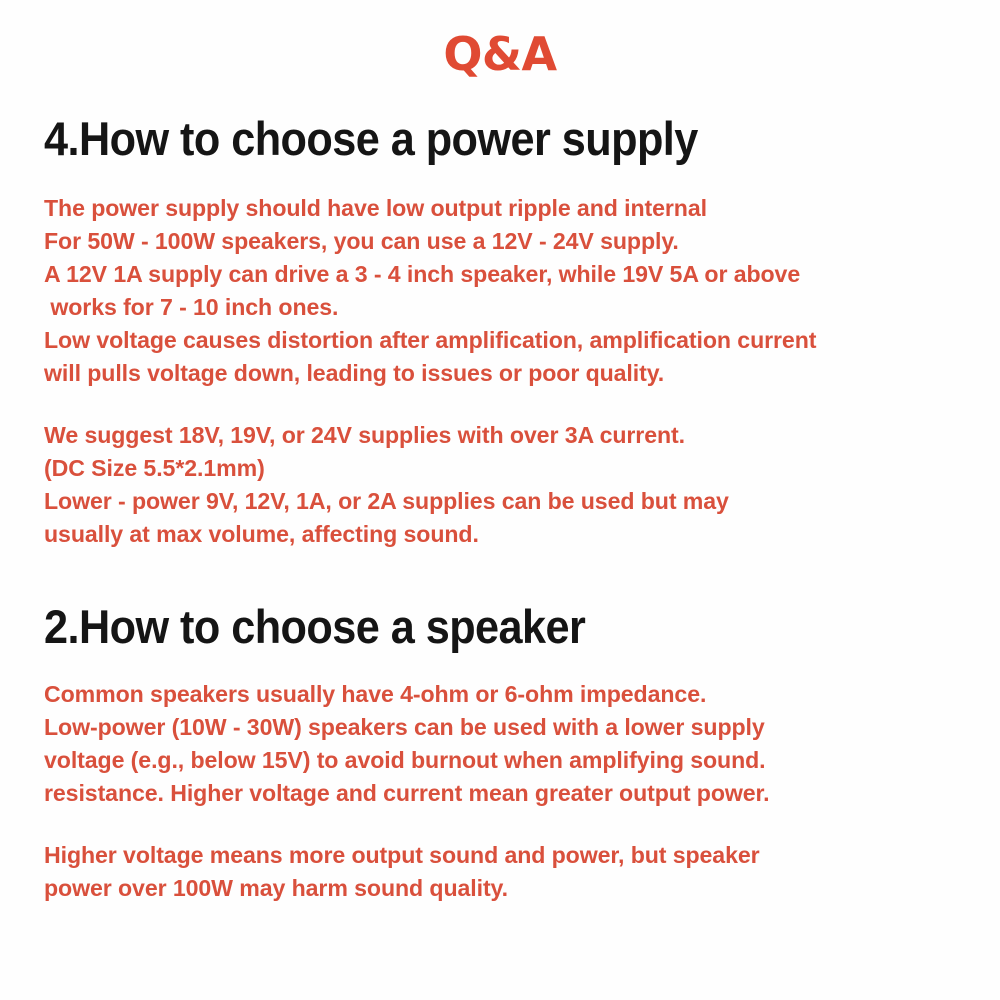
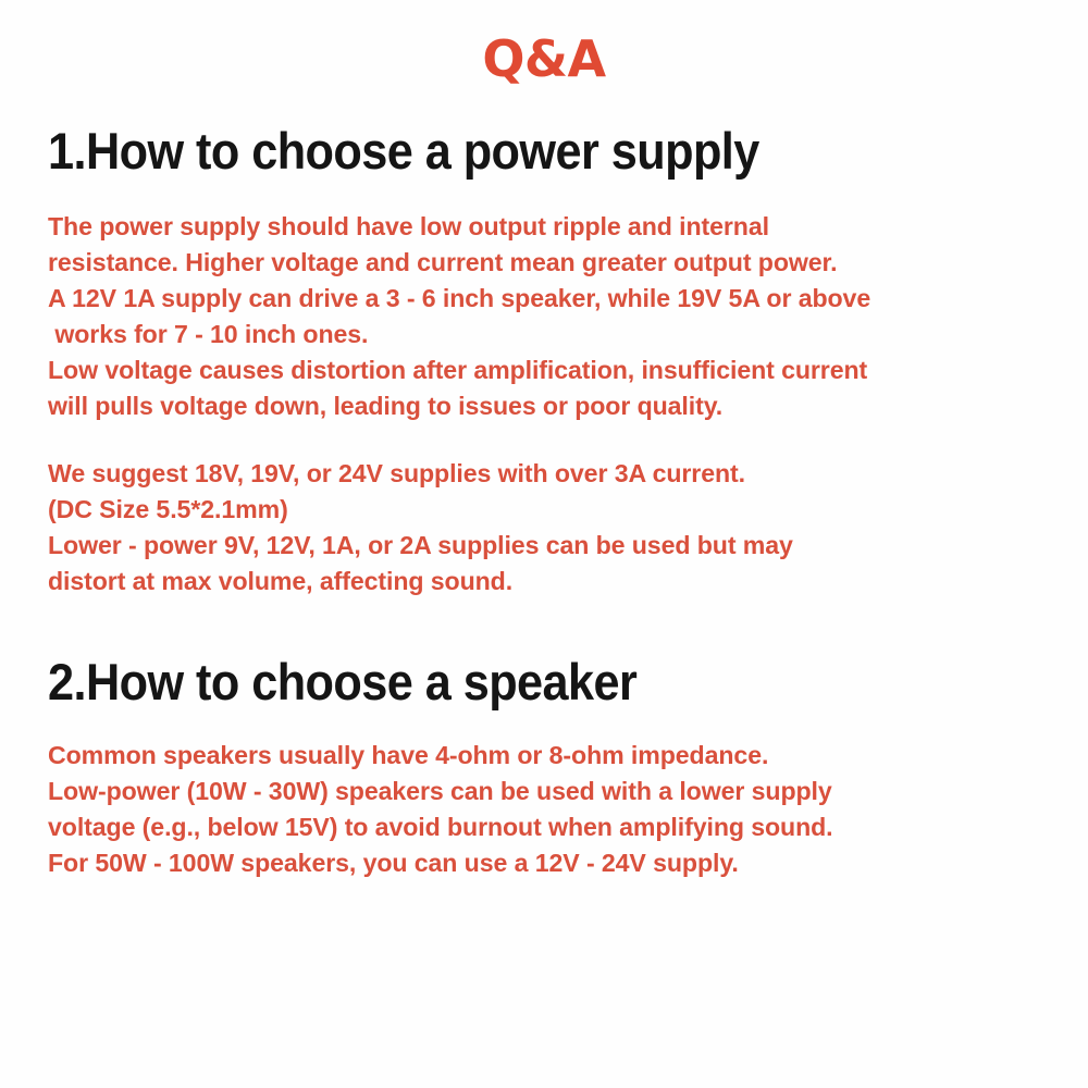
  Q&A
- 4.How to choose a power supply
+ 1.How to choose a power supply
  The power supply should have low output ripple and internal
- For 50W - 100W speakers, you can use a 12V - 24V supply.
+ resistance. Higher voltage and current mean greater output power.
- A 12V 1A supply can drive a 3 - 4 inch speaker, while 19V 5A or above
+ A 12V 1A supply can drive a 3 - 6 inch speaker, while 19V 5A or above
  works for 7 - 10 inch ones.
- Low voltage causes distortion after amplification, amplification current
+ Low voltage causes distortion after amplification, insufficient current
  will pulls voltage down, leading to issues or poor quality.
  We suggest 18V, 19V, or 24V supplies with over 3A current.
  (DC Size 5.5*2.1mm)
  Lower - power 9V, 12V, 1A, or 2A supplies can be used but may
- usually at max volume, affecting sound.
+ distort at max volume, affecting sound.
  2.How to choose a speaker
- Common speakers usually have 4-ohm or 6-ohm impedance.
+ Common speakers usually have 4-ohm or 8-ohm impedance.
  Low-power (10W - 30W) speakers can be used with a lower supply
  voltage (e.g., below 15V) to avoid burnout when amplifying sound.
- resistance. Higher voltage and current mean greater output power.
+ For 50W - 100W speakers, you can use a 12V - 24V supply.
- Higher voltage means more output sound and power, but speaker
- power over 100W may harm sound quality.
